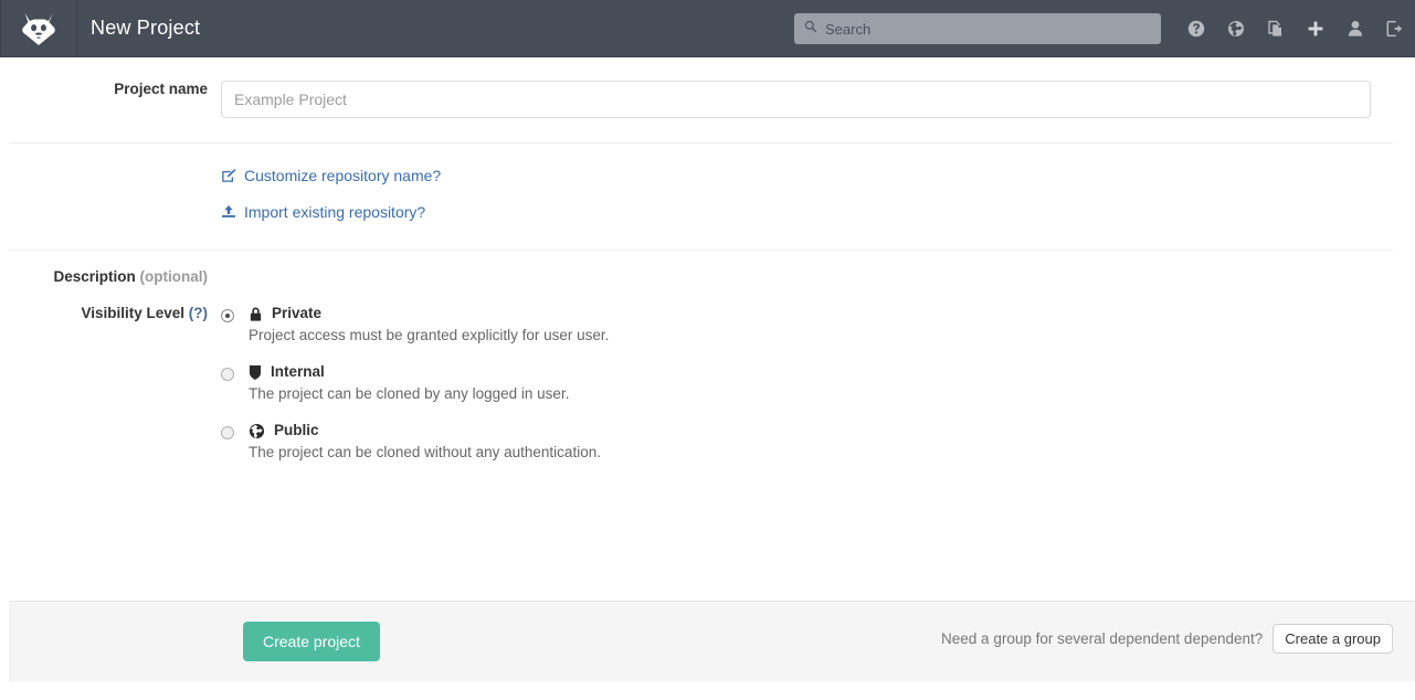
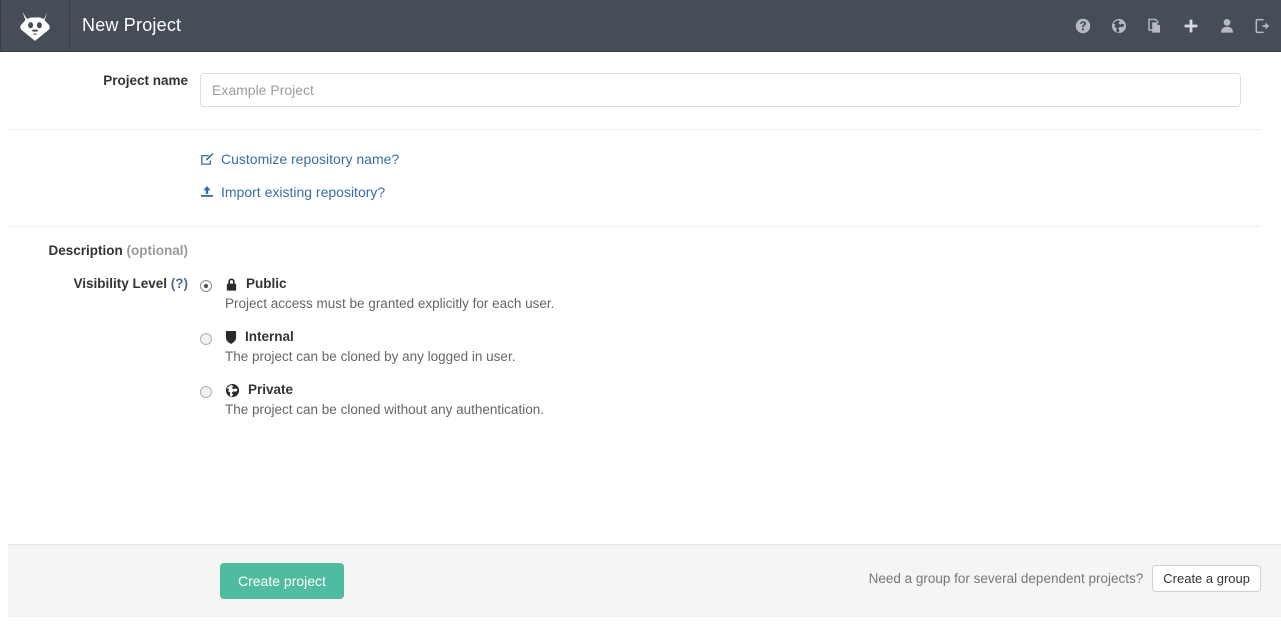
  New Project
- Search
  Project name
  Example Project
  Customize repository name?
  Import existing repository?
  Description (optional)
  Visibility Level (?)
- Private
+ Public
- Project access must be granted explicitly for user user.
+ Project access must be granted explicitly for each user.
  Internal
  The project can be cloned by any logged in user.
- Public
+ Private
  The project can be cloned without any authentication.
  Create project
- Need a group for several dependent dependent?
+ Need a group for several dependent projects?
  Create a group
